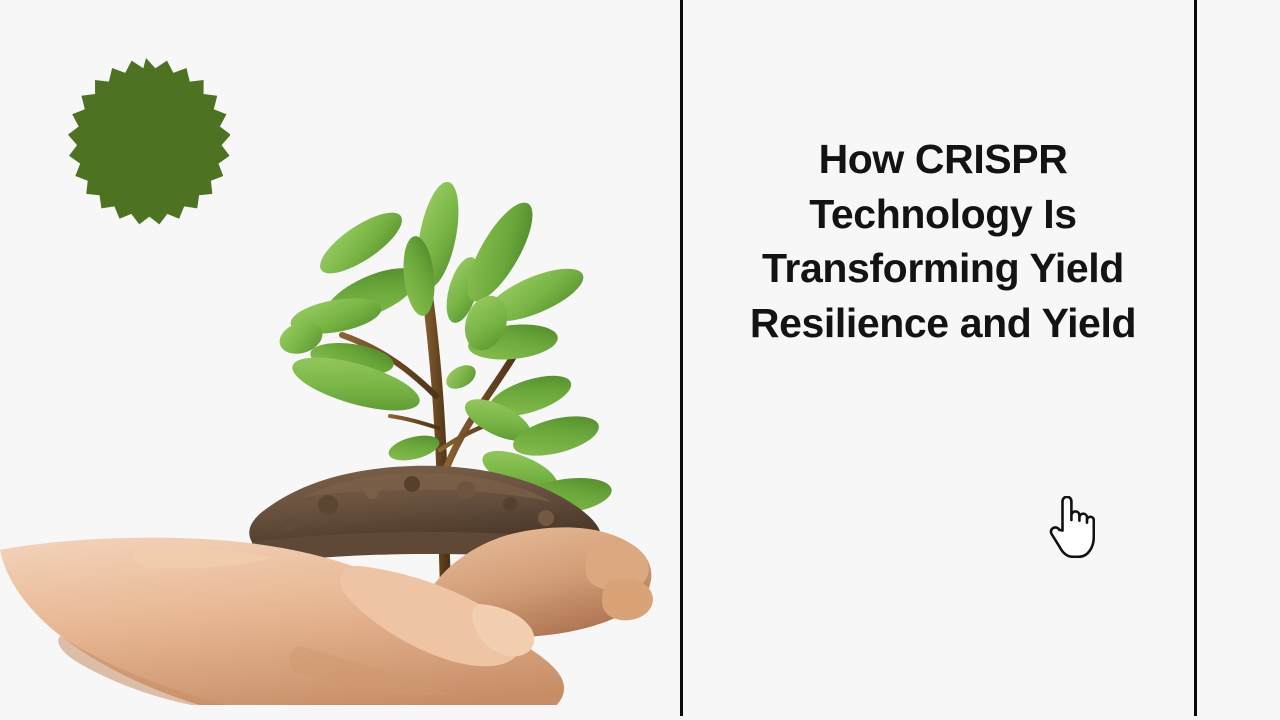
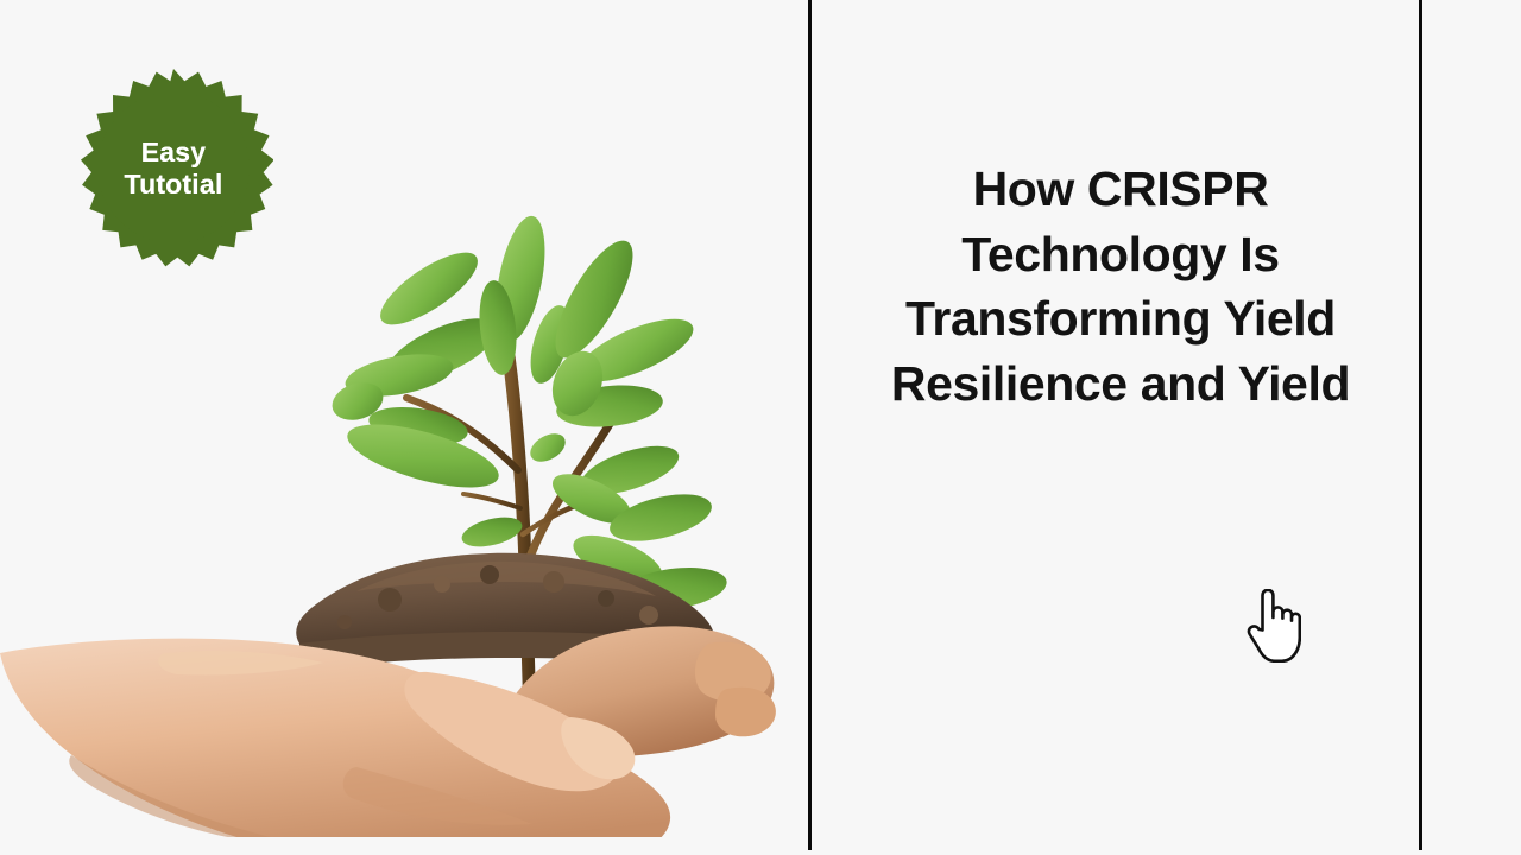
+ Easy
+ Tutotial
  How CRISPR Technology Is Transforming Yield Resilience and Yield
